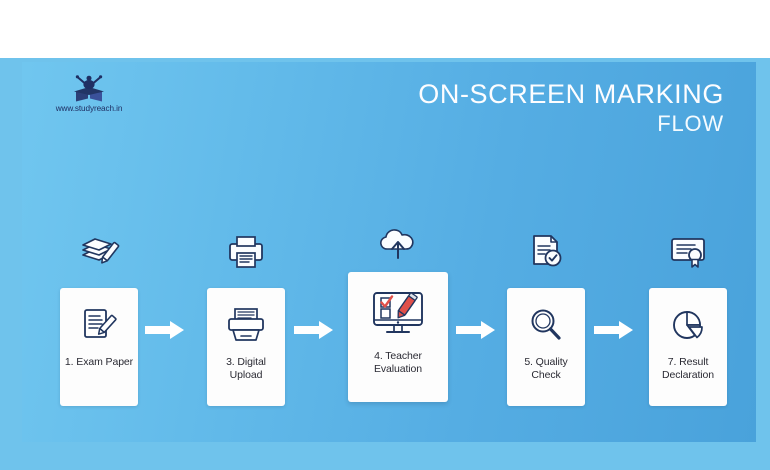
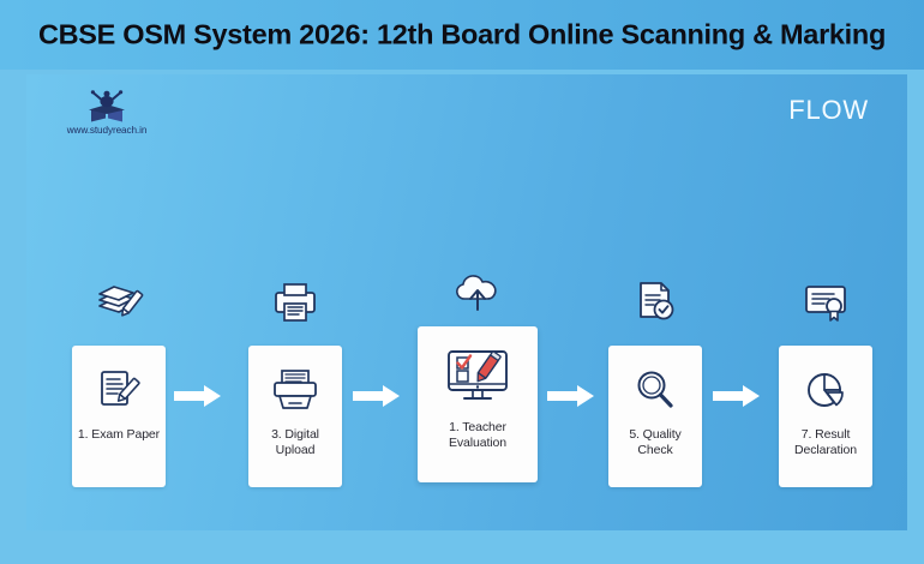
+ CBSE OSM System 2026: 12th Board Online Scanning & Marking
  www.studyreach.in
- ON-SCREEN MARKING
  FLOW
  1. Exam Paper
  3. Digital Upload
- 4. Teacher Evaluation
+ 1. Teacher Evaluation
  5. Quality Check
  7. Result Declaration
